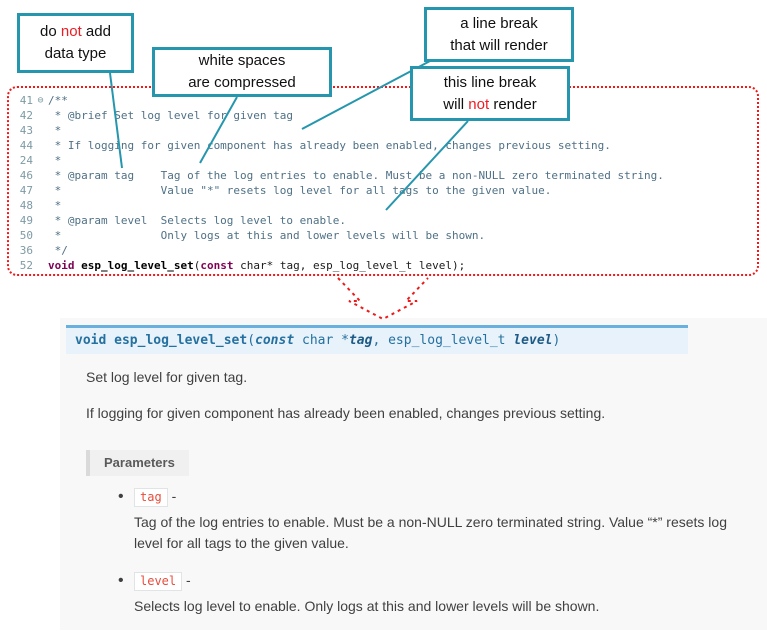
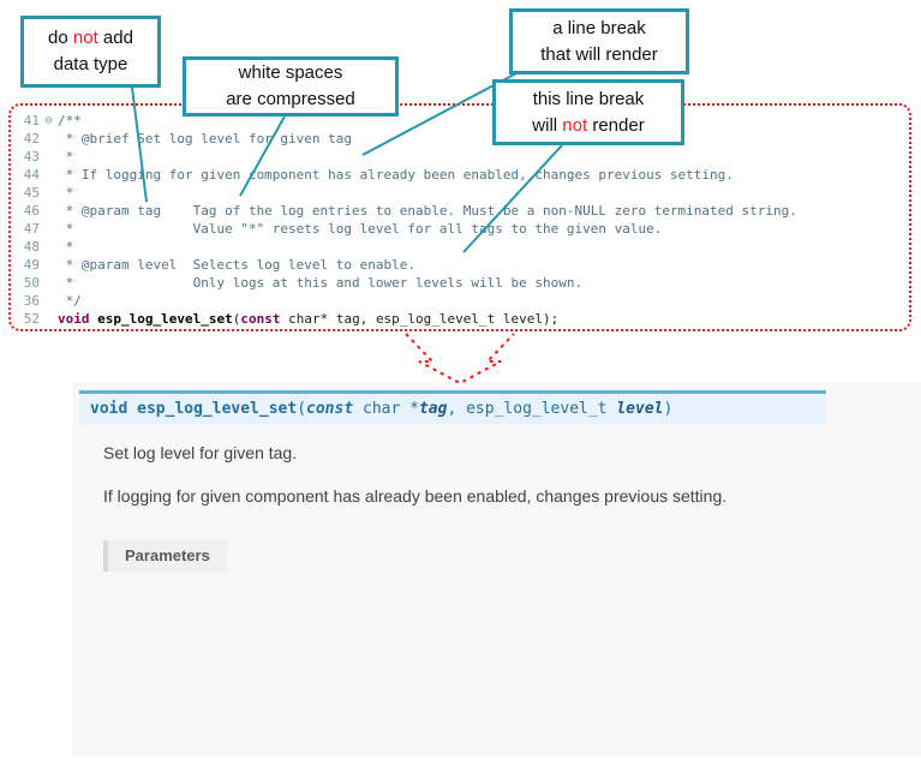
  do not add
  data type
  white spaces
  are compressed
  a line break
  that will render
  this line break
  will not render
  41
  ⊖
  /**
  42
  * @brief Set log level for given tag
  43
  *
  44
  * If logging for givenomponent has already been enabled, changes previous setting.
- 24
+ 45
  *
  46
  * @param tag Tag of the log entries to enable. Must be a non-NULL zero terminated string.
  47
  * Value "*" resets log level for all tags to the given value.
  48
  *
  49
  * @param level Selects log level to enable.
  50
  * Only logs at this and lower levels will be shown.
  36
  */
  52
  void esp_log_level_set(const char* tag, esp_log_level_t level);
  void esp_log_level_set(const char *tag, esp_log_level_t level)
  Set log level for given tag.
  If logging for given component has already been enabled, changes previous setting.
  Parameters
- tag -
- Tag of the log entries to enable. Must be a non-NULL zero terminated string. Value “*” resets log level for all tags to the given value.
- level -
- Selects log level to enable. Only logs at this and lower levels will be shown.
